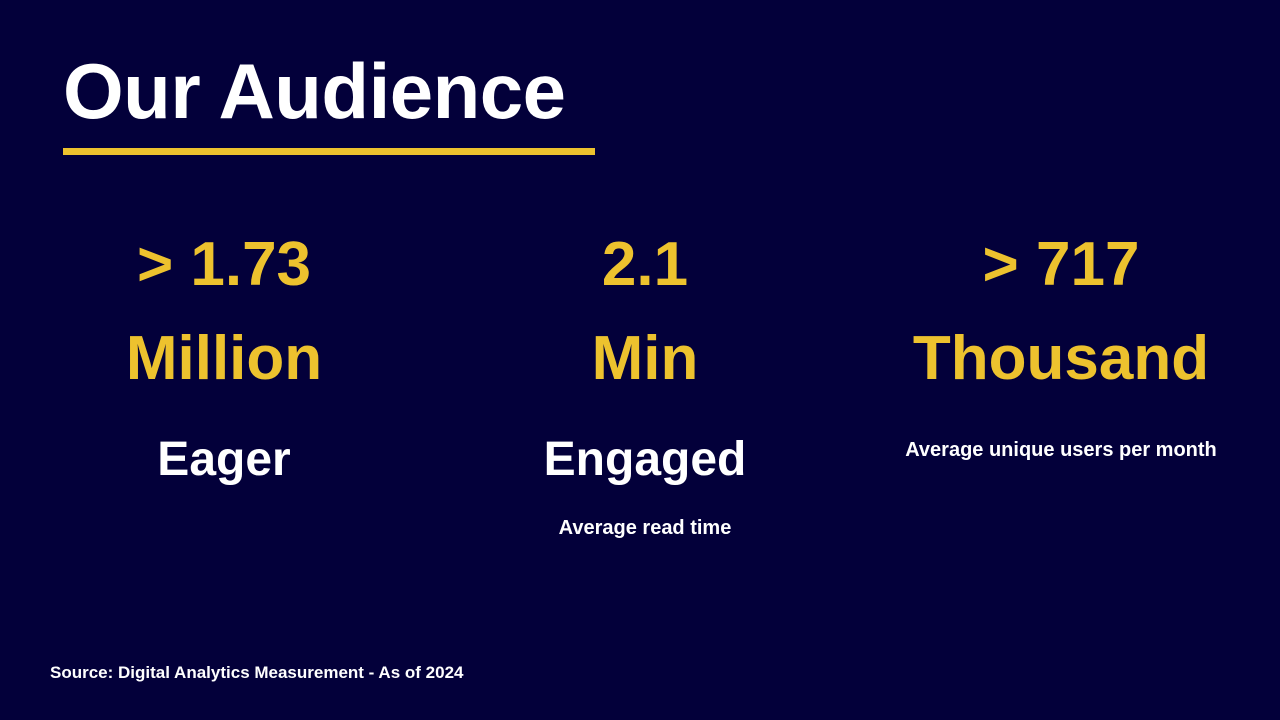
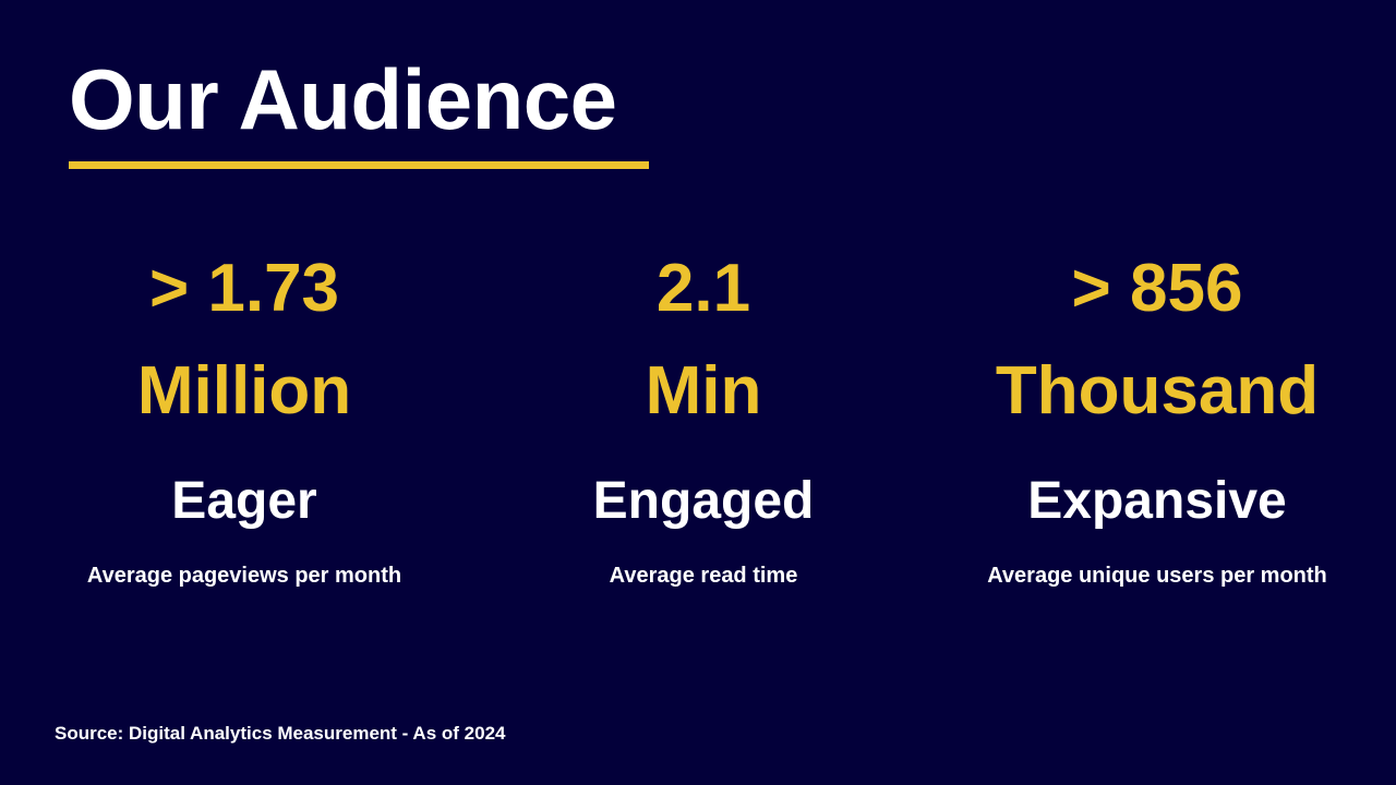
  Our Audience
  > 1.73
  Million
  Eager
+ Average pageviews per month
  2.1
  Min
  Engaged
  Average read time
- > 717
+ > 856
  Thousand
+ Expansive
  Average unique users per month
  Source: Digital Analytics Measurement - As of 2024
